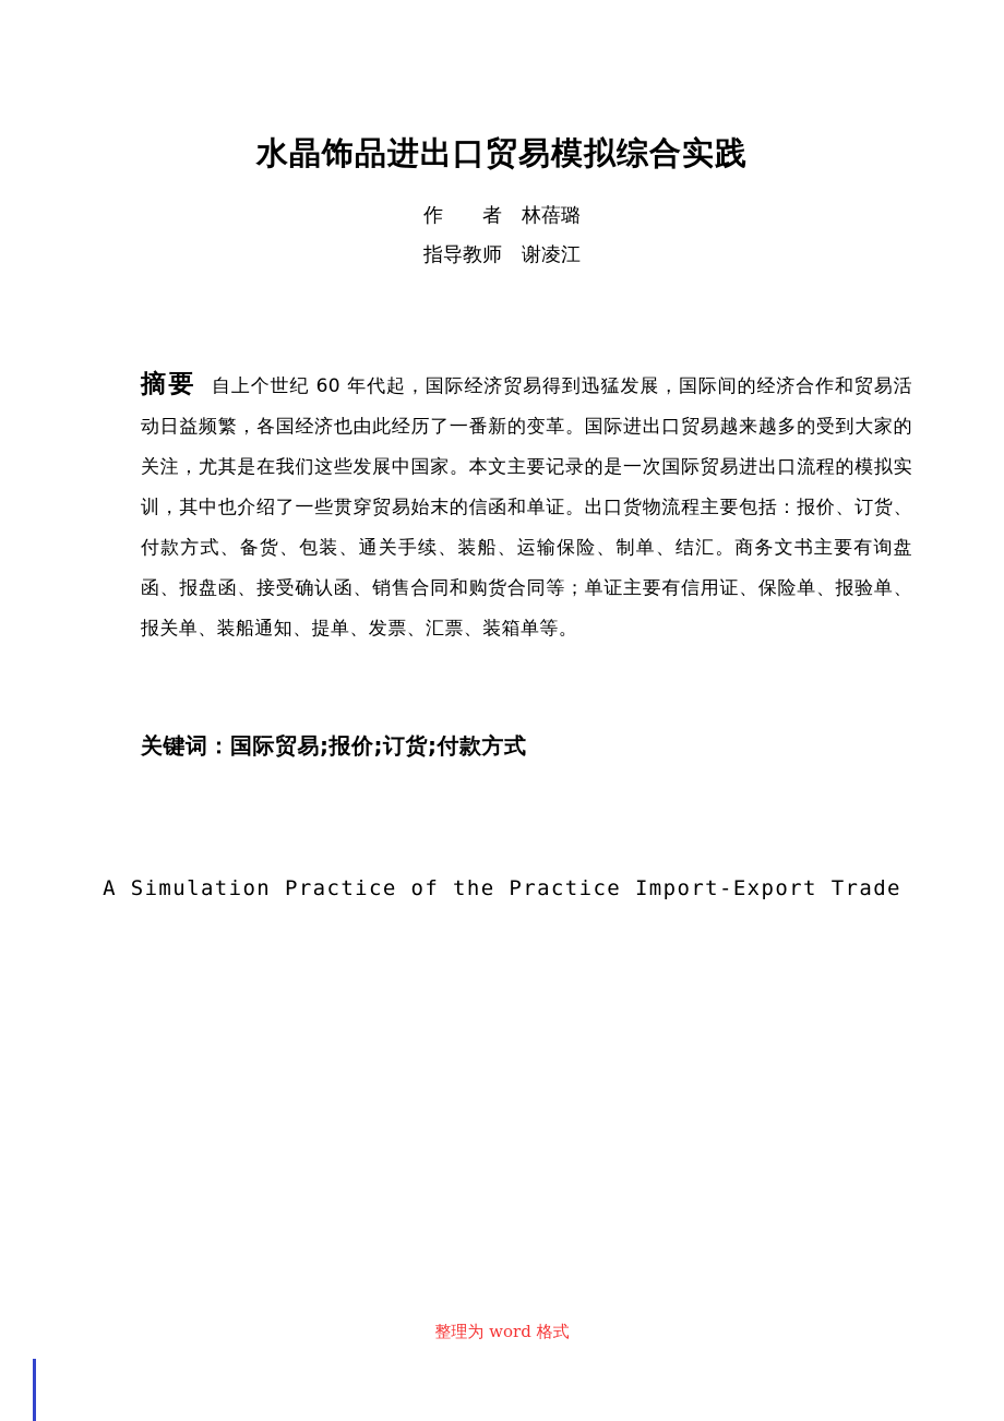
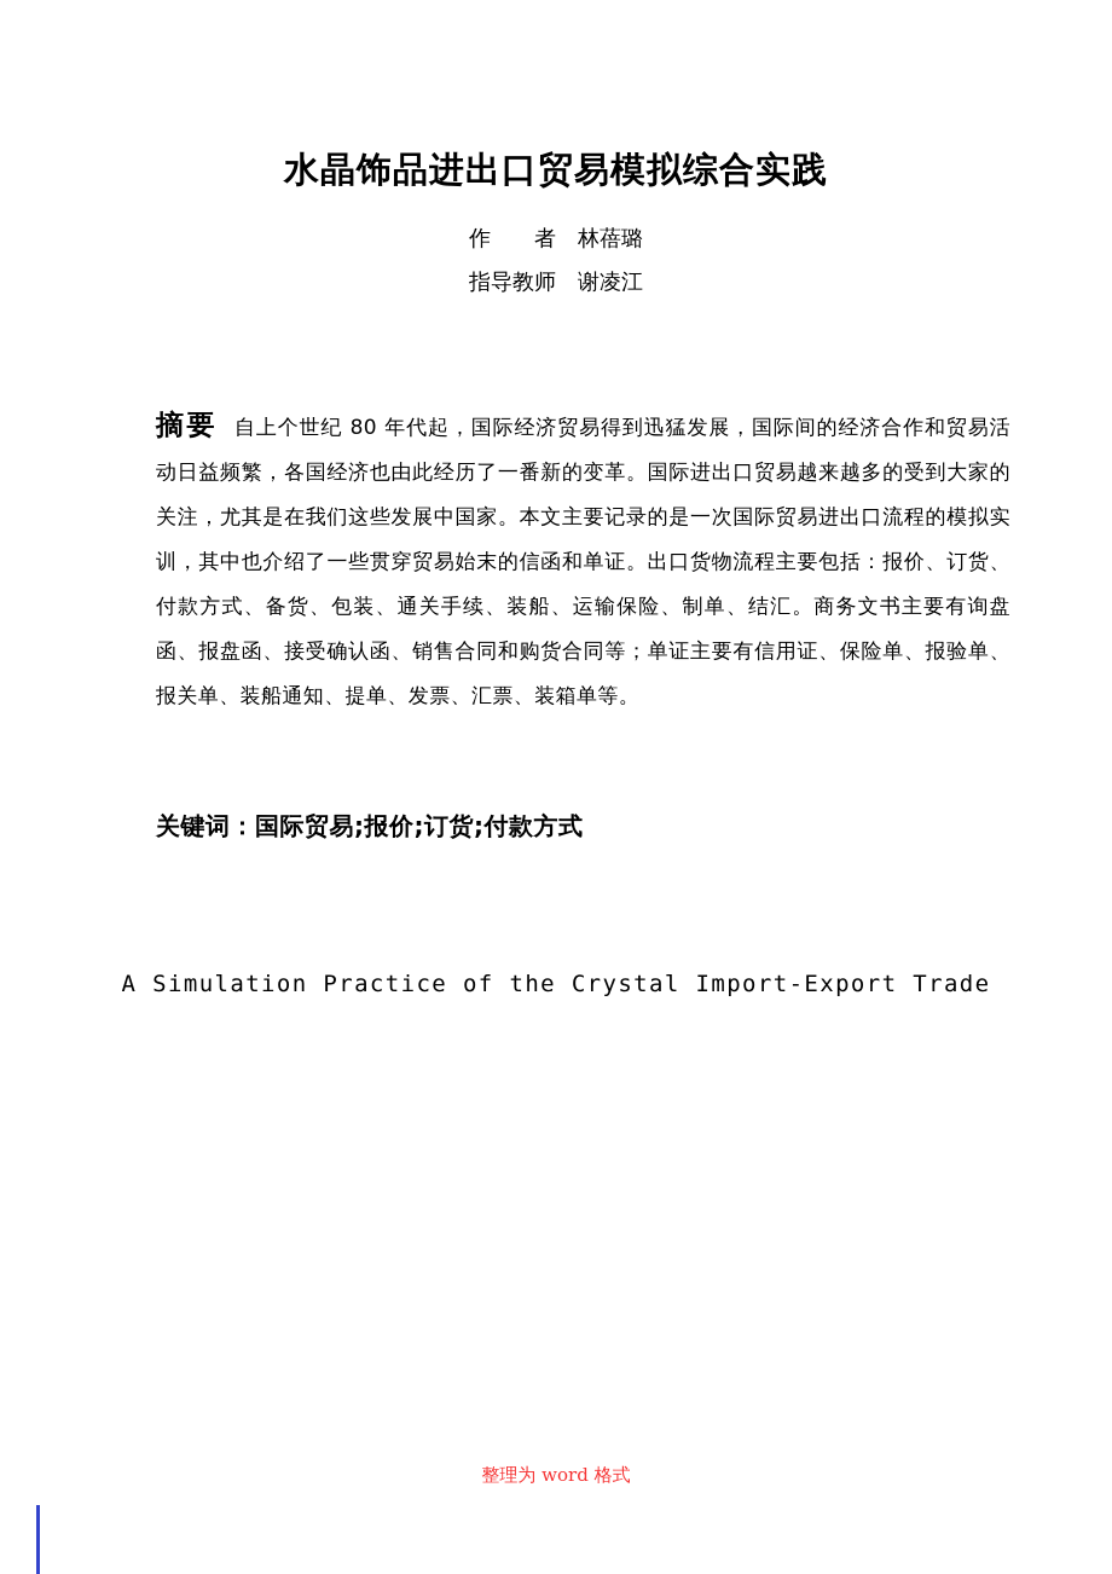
  水晶饰品进出口贸易模拟综合实践
  作 者 林蓓璐
  指导教师 谢凌江
- 摘要 自上个世纪 60 年代起，国际经济贸易得到迅猛发展，国际间的经济合作和贸易活动日益频繁，各国经济也由此经历了一番新的变革。国际进出口贸易越来越多的受到大家的关注，尤其是在我们这些发展中国家。本文主要记录的是一次国际贸易进出口流程的模拟实训，其中也介绍了一些贯穿贸易始末的信函和单证。出口货物流程主要包括：报价、订货、付款方式、备货、包装、通关手续、装船、运输保险、制单、结汇。商务文书主要有询盘函、报盘函、接受确认函、销售合同和购货合同等；单证主要有信用证、保险单、报验单、报关单、装船通知、提单、发票、汇票、装箱单等。
+ 摘要 自上个世纪 80 年代起，国际经济贸易得到迅猛发展，国际间的经济合作和贸易活动日益频繁，各国经济也由此经历了一番新的变革。国际进出口贸易越来越多的受到大家的关注，尤其是在我们这些发展中国家。本文主要记录的是一次国际贸易进出口流程的模拟实训，其中也介绍了一些贯穿贸易始末的信函和单证。出口货物流程主要包括：报价、订货、付款方式、备货、包装、通关手续、装船、运输保险、制单、结汇。商务文书主要有询盘函、报盘函、接受确认函、销售合同和购货合同等；单证主要有信用证、保险单、报验单、报关单、装船通知、提单、发票、汇票、装箱单等。
  关键词：国际贸易;报价;订货;付款方式
- A Simulation Practice of the Practice Import-Export Trade
+ A Simulation Practice of the Crystal Import-Export Trade
  整理为 word 格式
